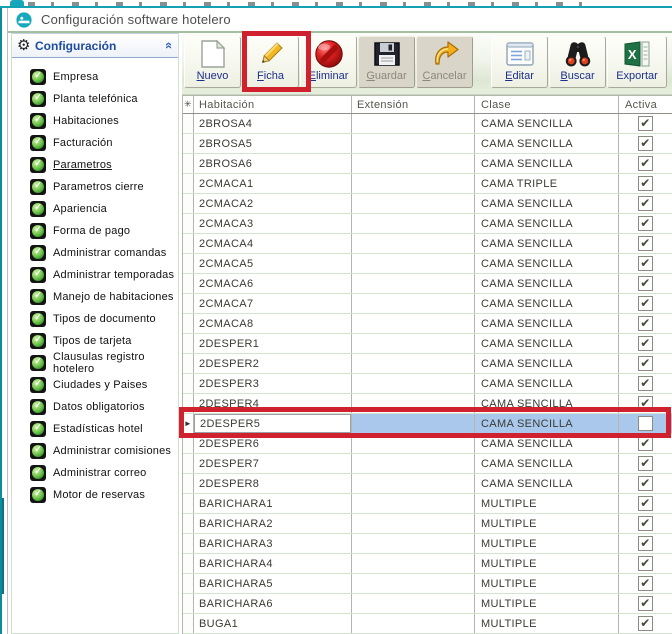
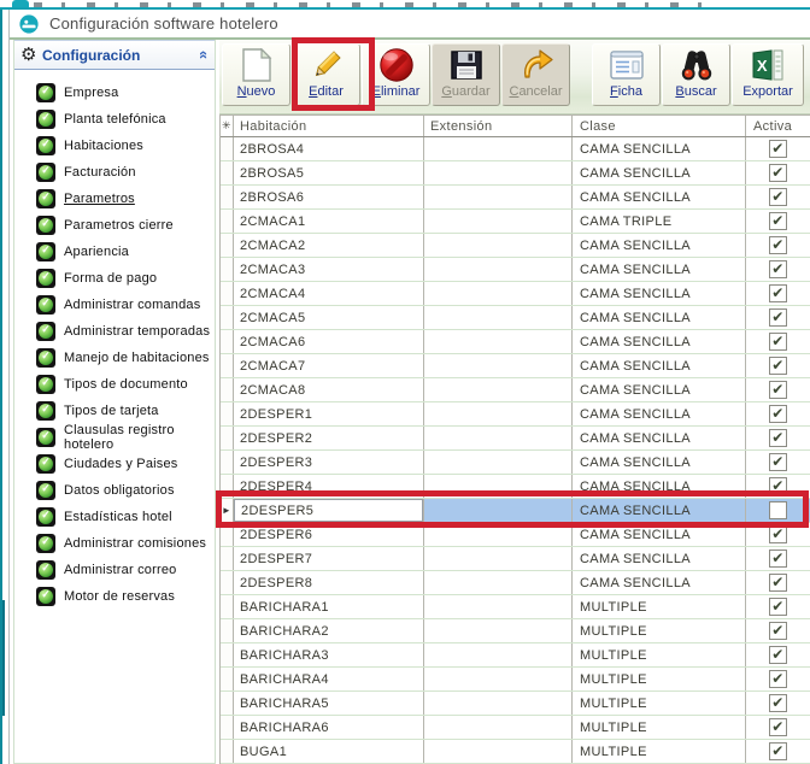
  Configuración software hotelero
  ⚙
  Configuración
  Empresa
  Planta telefónica
  Habitaciones
  Facturación
  Parametros
  Parametros cierre
  Apariencia
  Forma de pago
  Administrar comandas
  Administrar temporadas
  Manejo de habitaciones
  Tipos de documento
  Tipos de tarjeta
  Clausulas registro hotelero
  Ciudades y Paises
  Datos obligatorios
  Estadísticas hotel
  Administrar comisiones
  Administrar correo
  Motor de reservas
  Nuevo
- Ficha
+ Editar
  Eliminar
  Guardar
  Cancelar
- Editar
+ Ficha
  Buscar
  X
  Exportar
  ✳
  Habitación
  Extensión
  Clase
  Activa
  2BROSA4
  CAMA SENCILLA
  ✔
  2BROSA5
  CAMA SENCILLA
  ✔
  2BROSA6
  CAMA SENCILLA
  ✔
  2CMACA1
  CAMA TRIPLE
  ✔
  2CMACA2
  CAMA SENCILLA
  ✔
  2CMACA3
  CAMA SENCILLA
  ✔
  2CMACA4
  CAMA SENCILLA
  ✔
  2CMACA5
  CAMA SENCILLA
  ✔
  2CMACA6
  CAMA SENCILLA
  ✔
  2CMACA7
  CAMA SENCILLA
  ✔
  2CMACA8
  CAMA SENCILLA
  ✔
  2DESPER1
  CAMA SENCILLA
  ✔
  2DESPER2
  CAMA SENCILLA
  ✔
  2DESPER3
  CAMA SENCILLA
  ✔
  2DESPER4
  CAMA SENCILLA
  ✔
  ►
  2DESPER5
  CAMA SENCILLA
  2DESPER6
  CAMA SENCILLA
  ✔
  2DESPER7
  CAMA SENCILLA
  ✔
  2DESPER8
  CAMA SENCILLA
  ✔
  BARICHARA1
  MULTIPLE
  ✔
  BARICHARA2
  MULTIPLE
  ✔
  BARICHARA3
  MULTIPLE
  ✔
  BARICHARA4
  MULTIPLE
  ✔
  BARICHARA5
  MULTIPLE
  ✔
  BARICHARA6
  MULTIPLE
  ✔
  BUGA1
  MULTIPLE
  ✔
